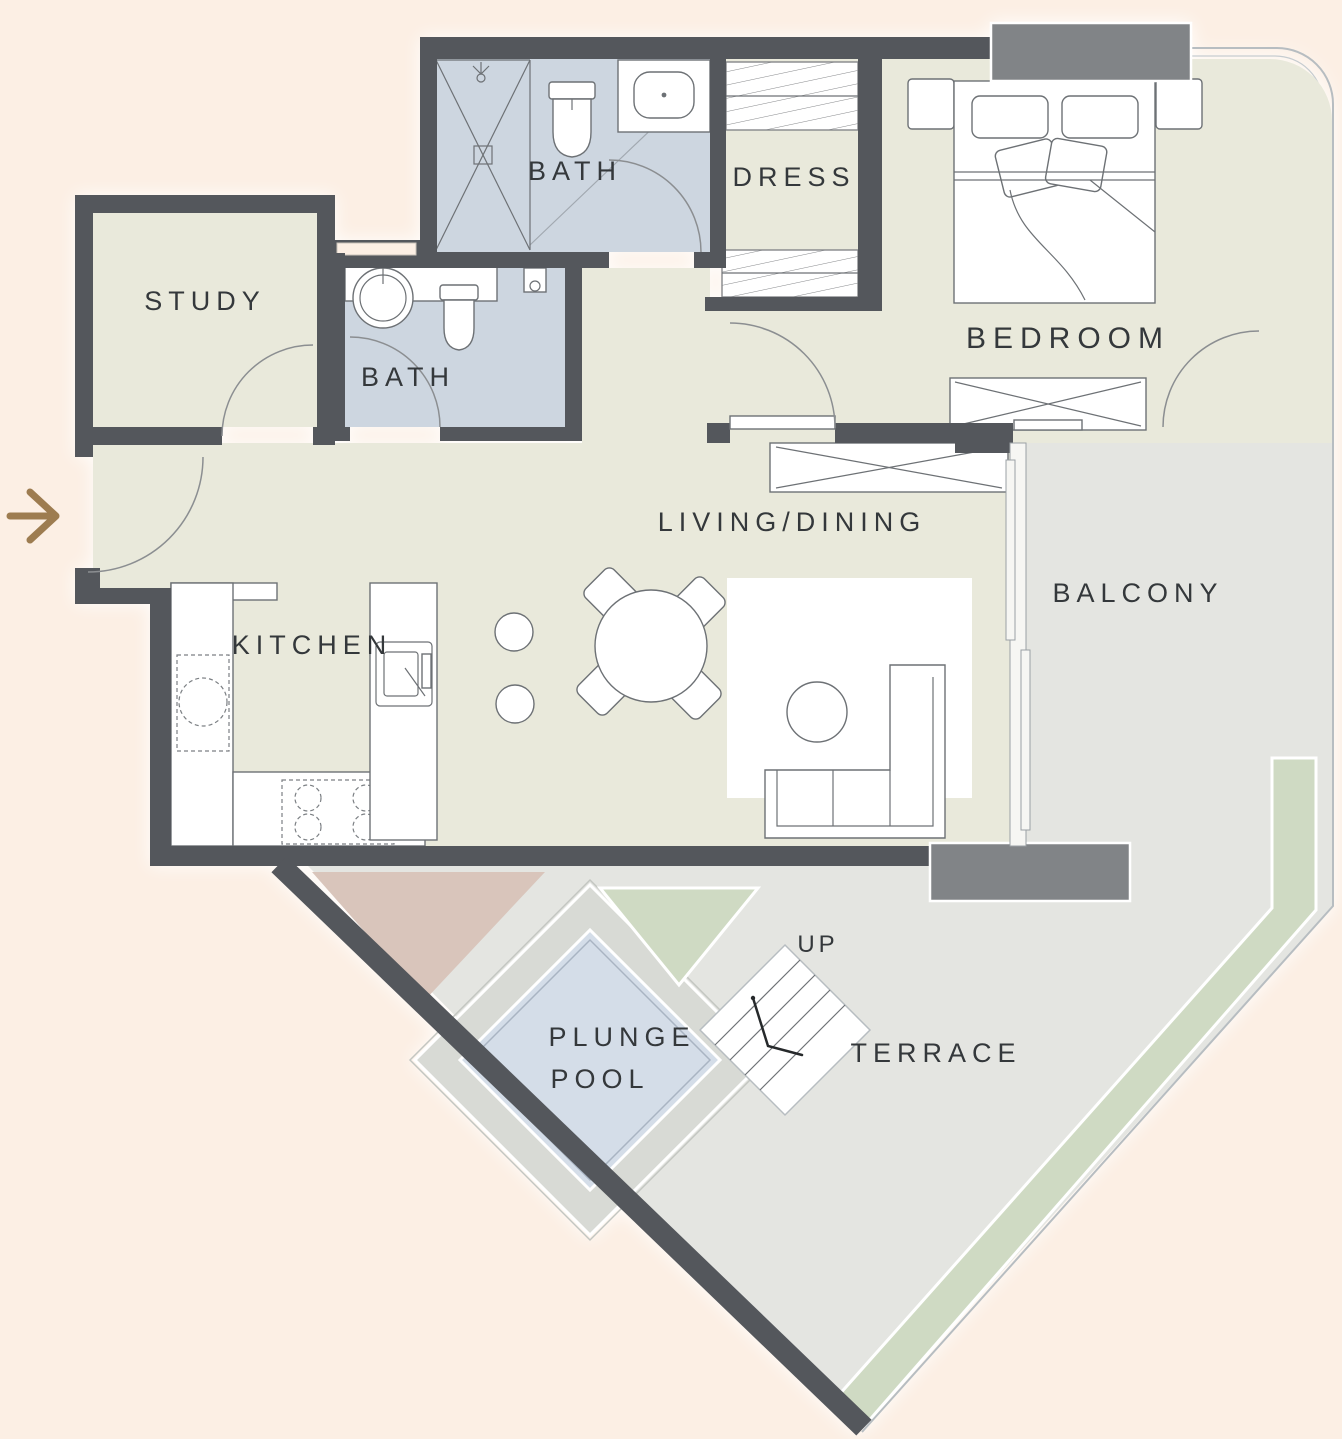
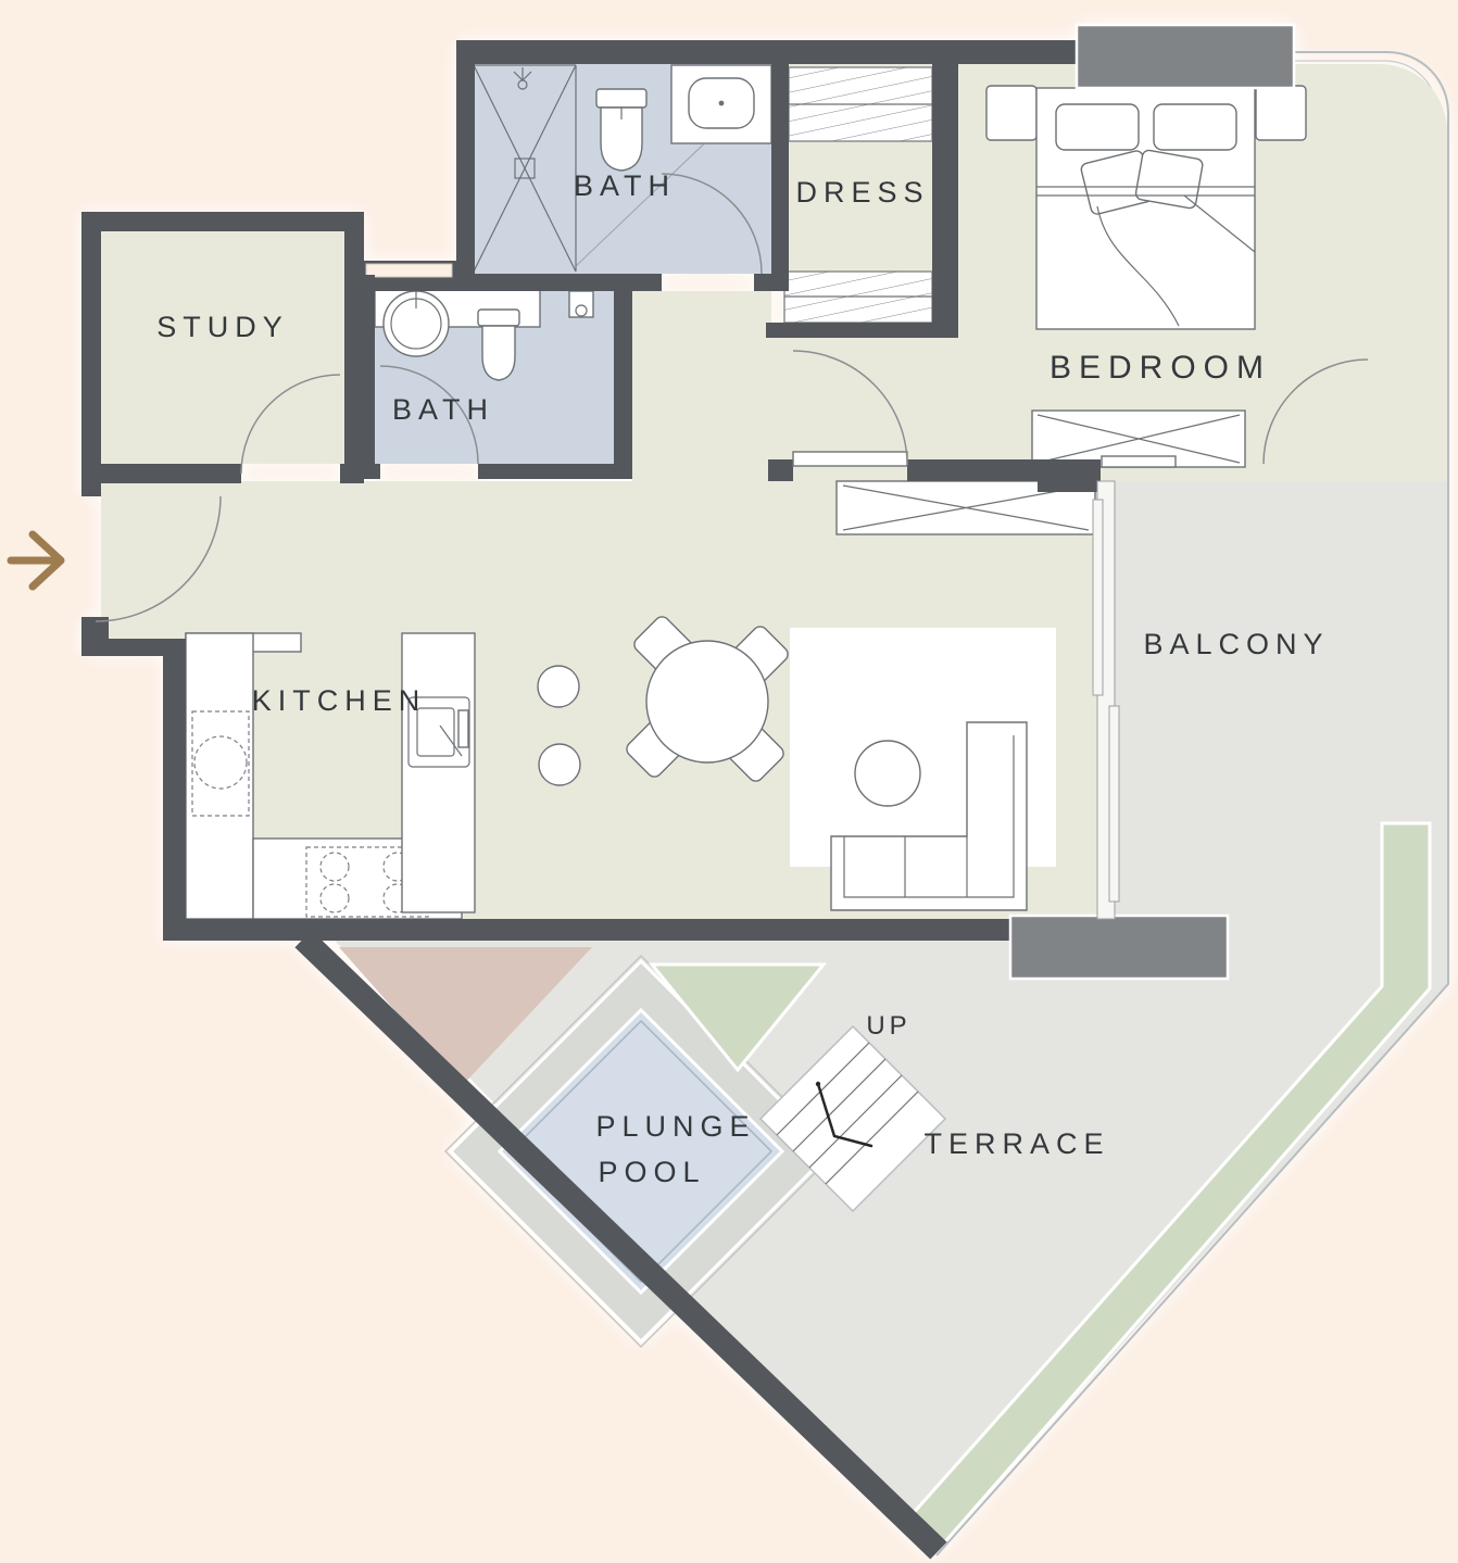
  STUDY
  BATH
  DRESS
  BEDROOM
  BATH
- LIVING/DINING
  KITCHEN
  BALCONY
  UP
  PLUNGE
  POOL
  TERRACE
